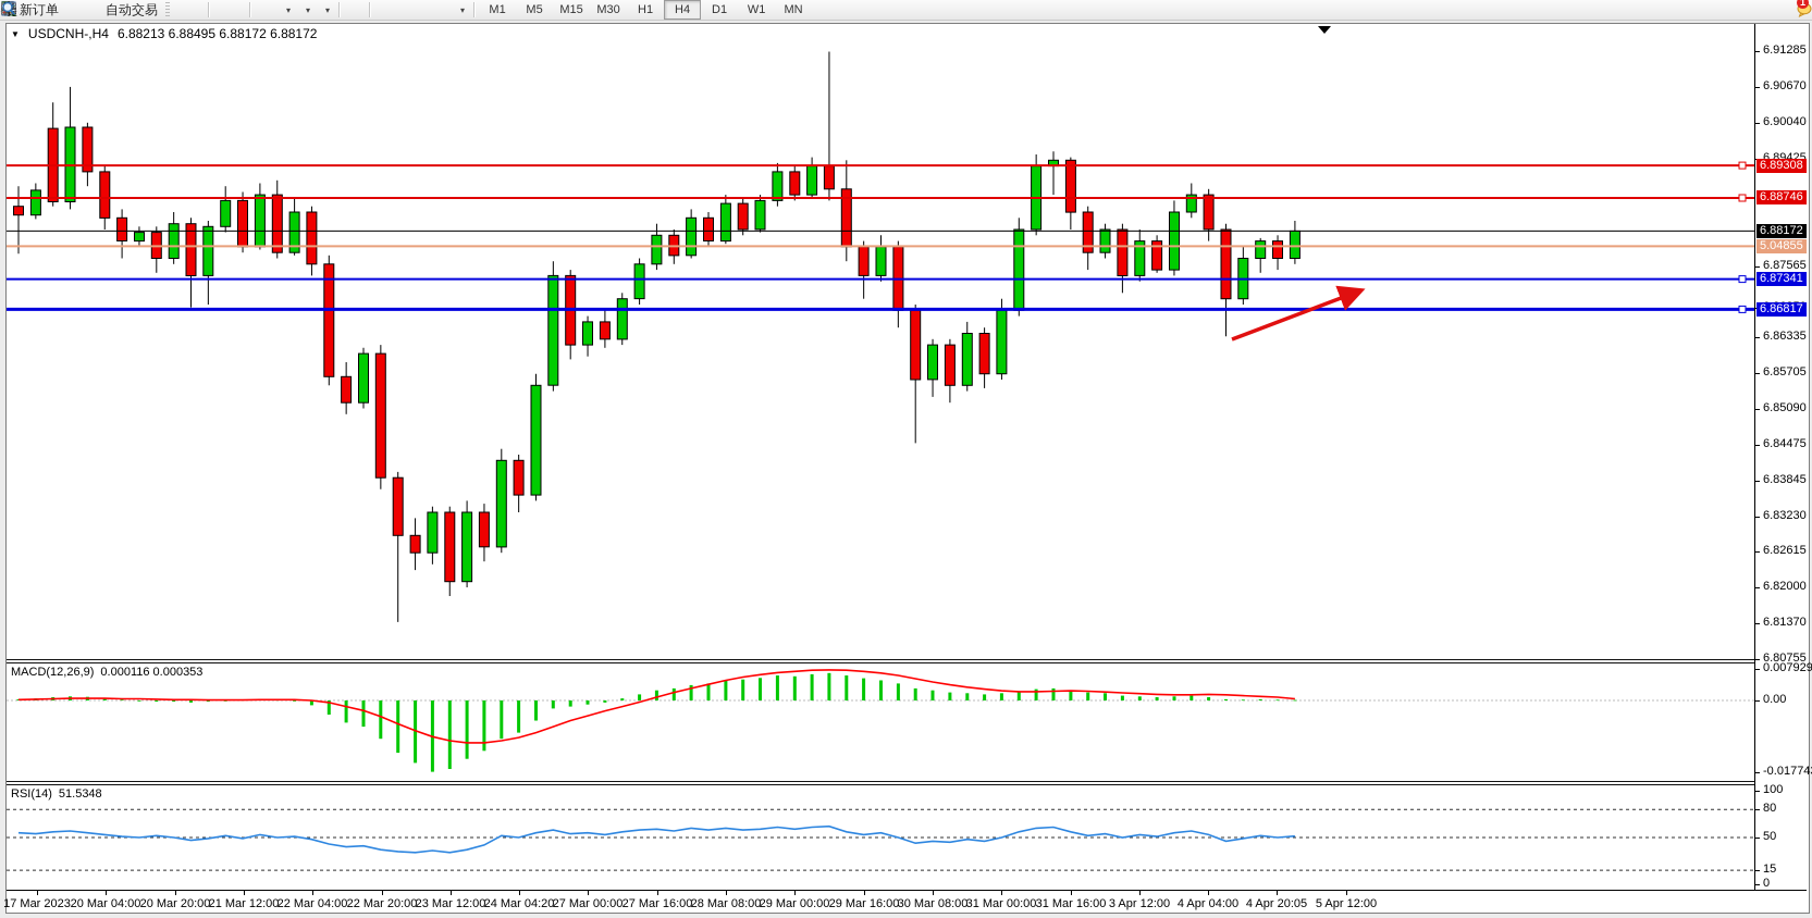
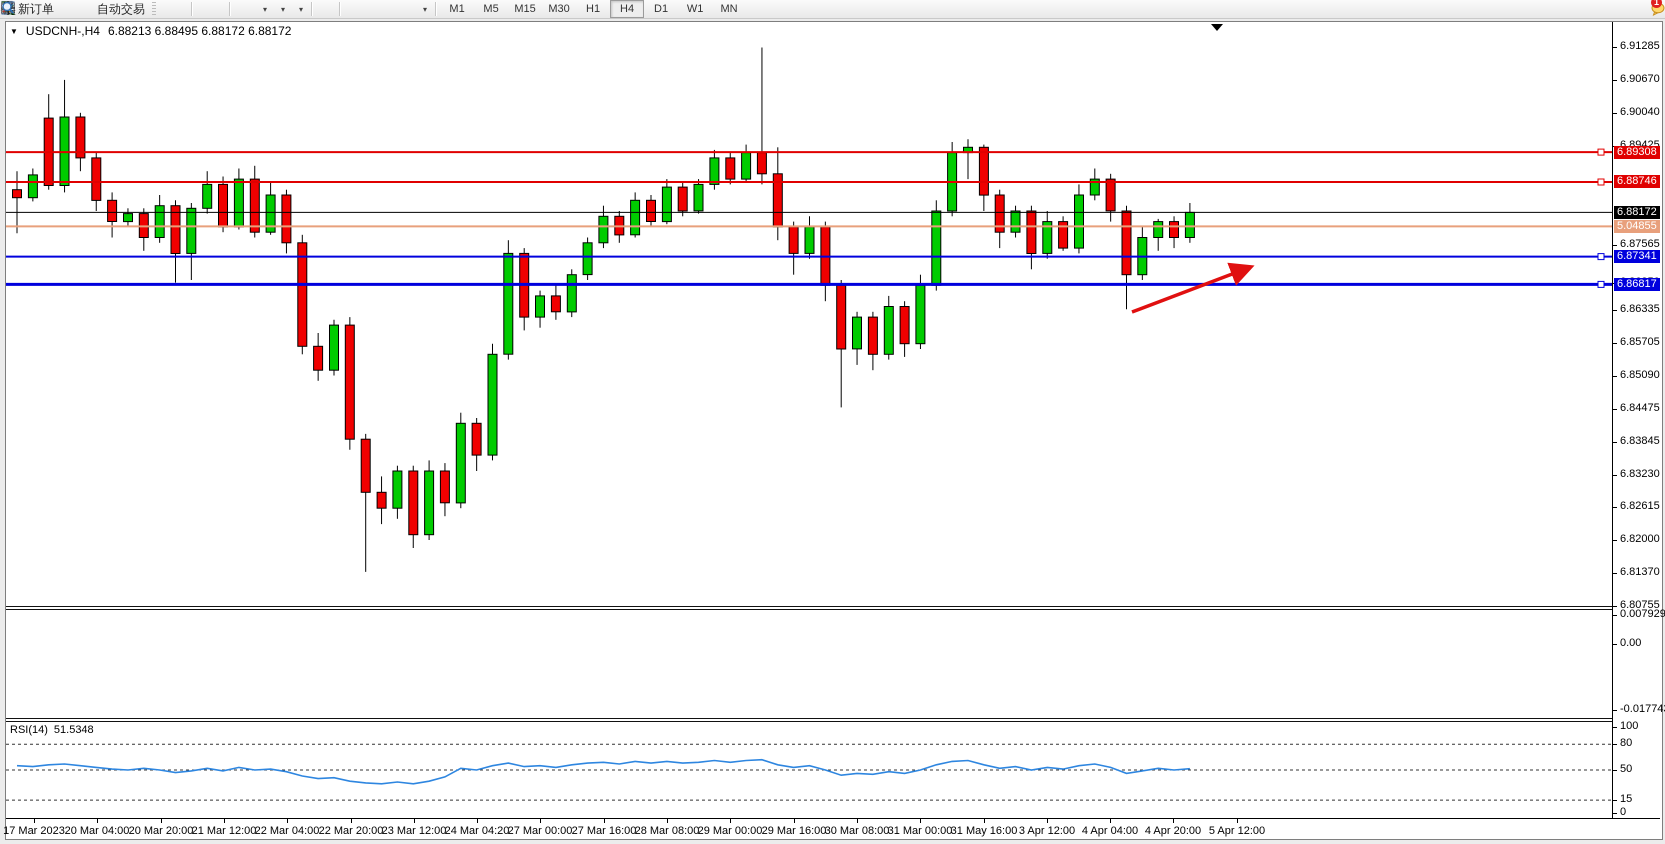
  新订单
  自动交易
  ▾
  ▾
  ▾
  ▾
  M1
  M5
  M15
  M30
  H1
  H4
  D1
  W1
  MN
  1
  ▼
  USDCNH-,H4
  6.88213 6.88495 6.88172 6.88172
- MACD(12,26,9)
- 0.000116 0.000353
  RSI(14)
  51.5348
  6.91285
  6.90670
  6.90040
  6.89425
  6.87565
  6.86335
  6.85705
  6.85090
  6.84475
  6.83845
  6.83230
  6.82615
  6.82000
  6.81370
  6.80755
  6.89308
  6.88746
  6.88172
  5.04855
  6.87341
  6.86817
  0.007929
  0.00
  -0.01774
  100
  80
  50
  15
  0
  17 Mar 2023
  20 Mar 04:00
  20 Mar 20:00
  21 Mar 12:00
  22 Mar 04:00
  22 Mar 20:00
  23 Mar 12:00
  24 Mar 04:20
  27 Mar 00:00
  27 Mar 16:00
  28 Mar 08:00
  29 Mar 00:00
  29 Mar 16:00
  30 Mar 08:00
  31 Mar 00:00
- 31 Mar 16:00
+ 31 May 16:00
  3 Apr 12:00
  4 Apr 04:00
- 4 Apr 20:05
+ 4 Apr 20:00
  5 Apr 12:00
